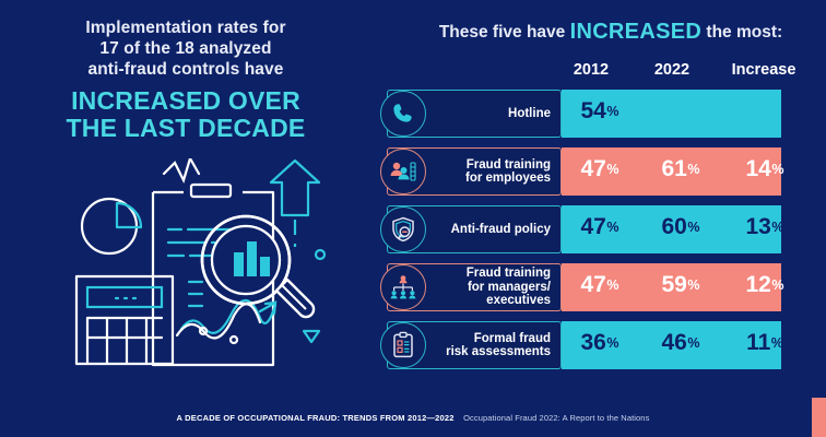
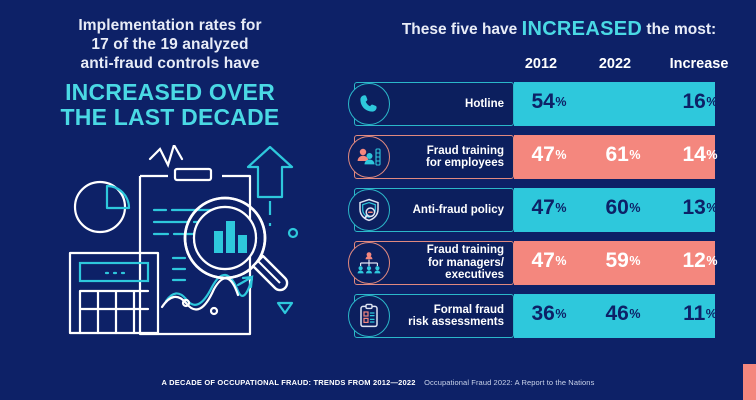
  Implementation rates for
- 17 of the 18 analyzed
+ 17 of the 19 analyzed
  anti-fraud controls have
  INCREASED OVER
  THE LAST DECADE
  These five have INCREASED the most:
  2012
  2022
  Increase
  54%
+ 16%
  Hotline
  47%
  61%
  14%
  Fraud training
  for employees
  47%
  60%
  13%
  Anti-fraud policy
  47%
  59%
  12%
  Fraud training
  for managers/
  executives
  36%
  46%
  11%
  Formal fraud
  risk assessments
  A DECADE OF OCCUPATIONAL FRAUD: TRENDS FROM 2012—2022 Occupational Fraud 2022: A Report to the Nations
